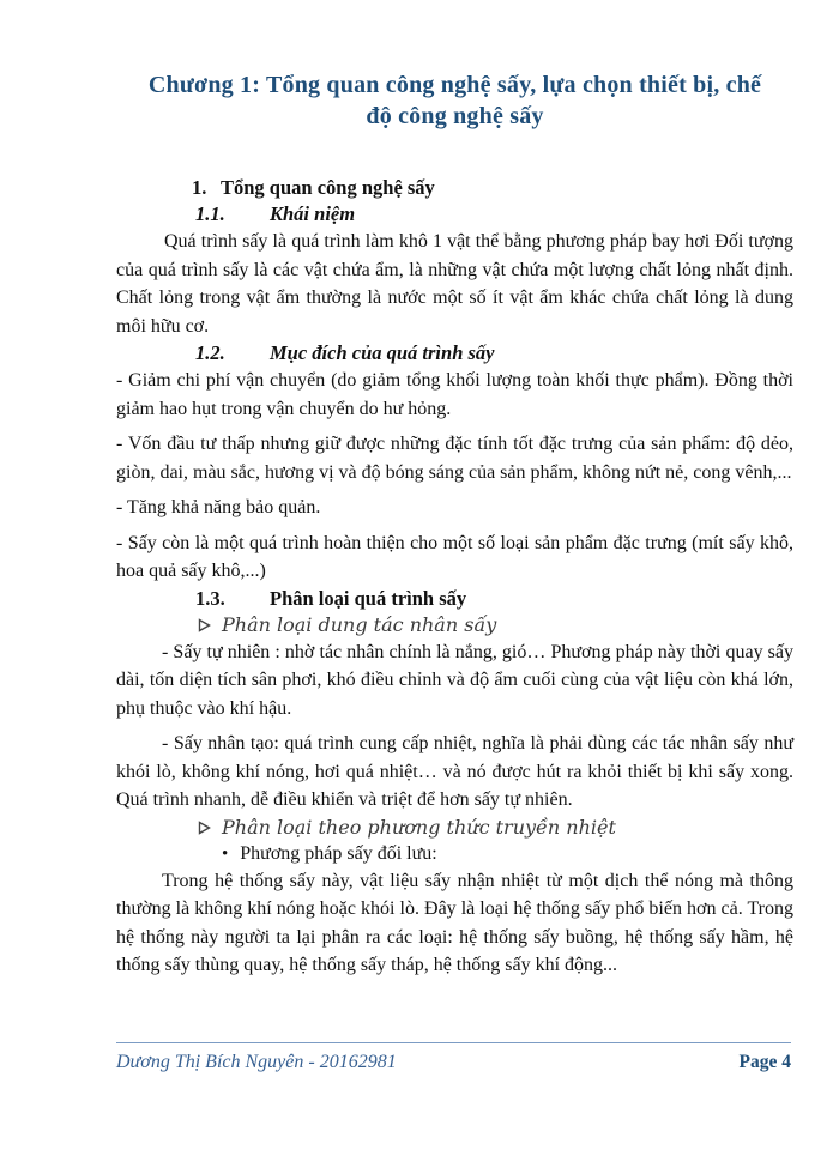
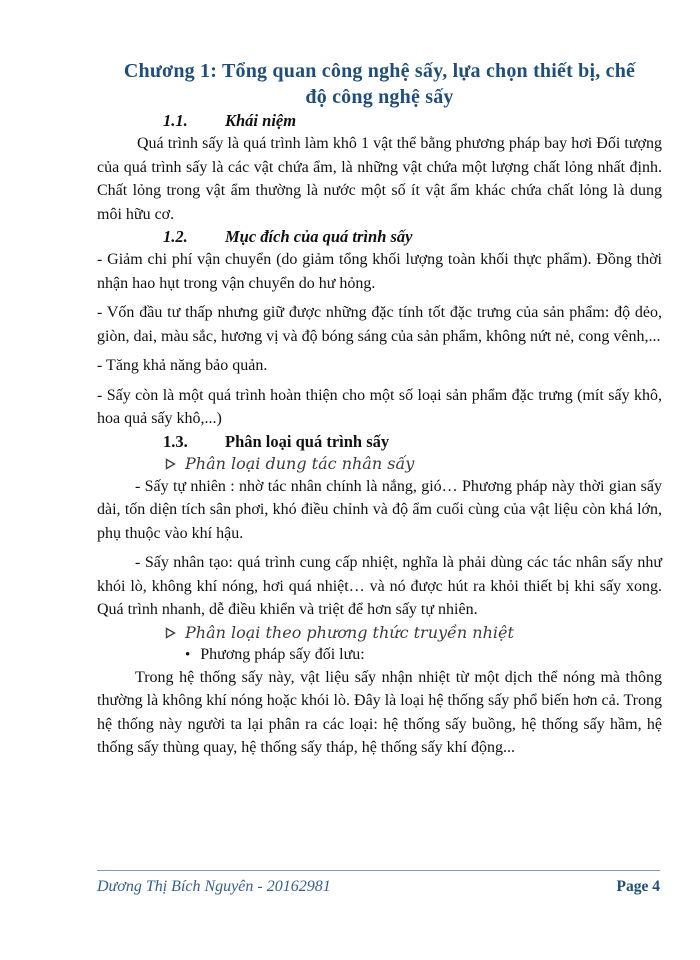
  Chương 1: Tổng quan công nghệ sấy, lựa chọn thiết bị, chế
  độ công nghệ sấy
- 1. Tổng quan công nghệ sấy
  1.1. Khái niệm
  Quá trình sấy là quá trình làm khô 1 vật thể bằng phương pháp bay hơi Đối tượng của quá trình sấy là các vật chứa ẩm, là những vật chứa một lượng chất lỏng nhất định. Chất lỏng trong vật ẩm thường là nước một số ít vật ẩm khác chứa chất lỏng là dung môi hữu cơ.
  1.2. Mục đích của quá trình sấy
- - Giảm chi phí vận chuyển (do giảm tổng khối lượng toàn khối thực phẩm). Đồng thời giảm hao hụt trong vận chuyển do hư hỏng.
+ - Giảm chi phí vận chuyển (do giảm tổng khối lượng toàn khối thực phẩm). Đồng thời nhận hao hụt trong vận chuyển do hư hỏng.
  - Vốn đầu tư thấp nhưng giữ được những đặc tính tốt đặc trưng của sản phẩm: độ dẻo, giòn, dai, màu sắc, hương vị và độ bóng sáng của sản phẩm, không nứt nẻ, cong vênh,...
  - Tăng khả năng bảo quản.
  - Sấy còn là một quá trình hoàn thiện cho một số loại sản phẩm đặc trưng (mít sấy khô, hoa quả sấy khô,...)
  1.3. Phân loại quá trình sấy
  Phân loại dung tác nhân sấy
- - Sấy tự nhiên : nhờ tác nhân chính là nắng, gió… Phương pháp này thời quay sấy dài, tốn diện tích sân phơi, khó điều chỉnh và độ ẩm cuối cùng của vật liệu còn khá lớn, phụ thuộc vào khí hậu.
+ - Sấy tự nhiên : nhờ tác nhân chính là nắng, gió… Phương pháp này thời gian sấy dài, tốn diện tích sân phơi, khó điều chỉnh và độ ẩm cuối cùng của vật liệu còn khá lớn, phụ thuộc vào khí hậu.
  - Sấy nhân tạo: quá trình cung cấp nhiệt, nghĩa là phải dùng các tác nhân sấy như khói lò, không khí nóng, hơi quá nhiệt… và nó được hút ra khỏi thiết bị khi sấy xong. Quá trình nhanh, dễ điều khiển và triệt để hơn sấy tự nhiên.
  Phân loại theo phương thức truyền nhiệt
  •
  Phương pháp sấy đối lưu:
  Trong hệ thống sấy này, vật liệu sấy nhận nhiệt từ một dịch thể nóng mà thông thường là không khí nóng hoặc khói lò. Đây là loại hệ thống sấy phổ biến hơn cả. Trong hệ thống này người ta lại phân ra các loại: hệ thống sấy buồng, hệ thống sấy hầm, hệ thống sấy thùng quay, hệ thống sấy tháp, hệ thống sấy khí động...
  Dương Thị Bích Nguyên - 20162981
  Page 4
